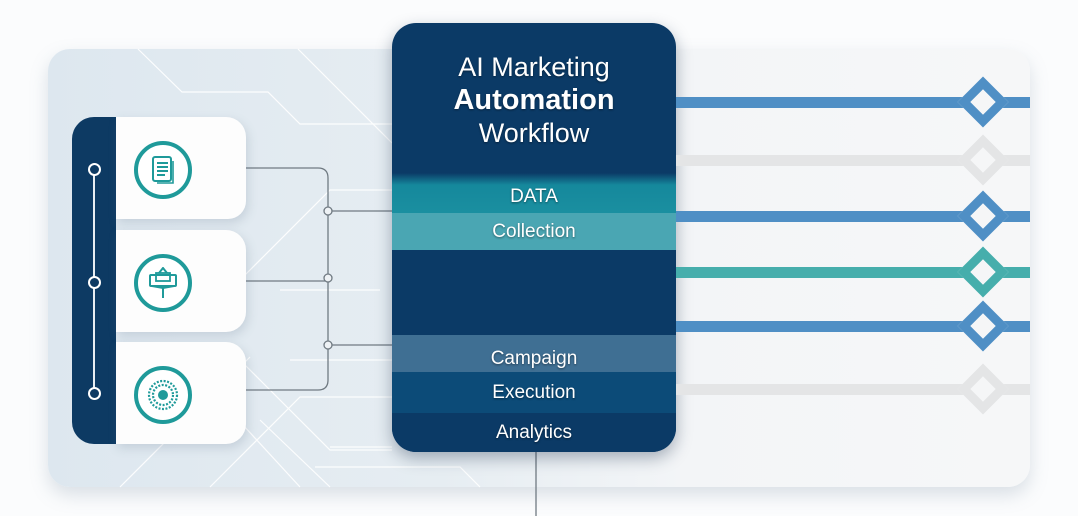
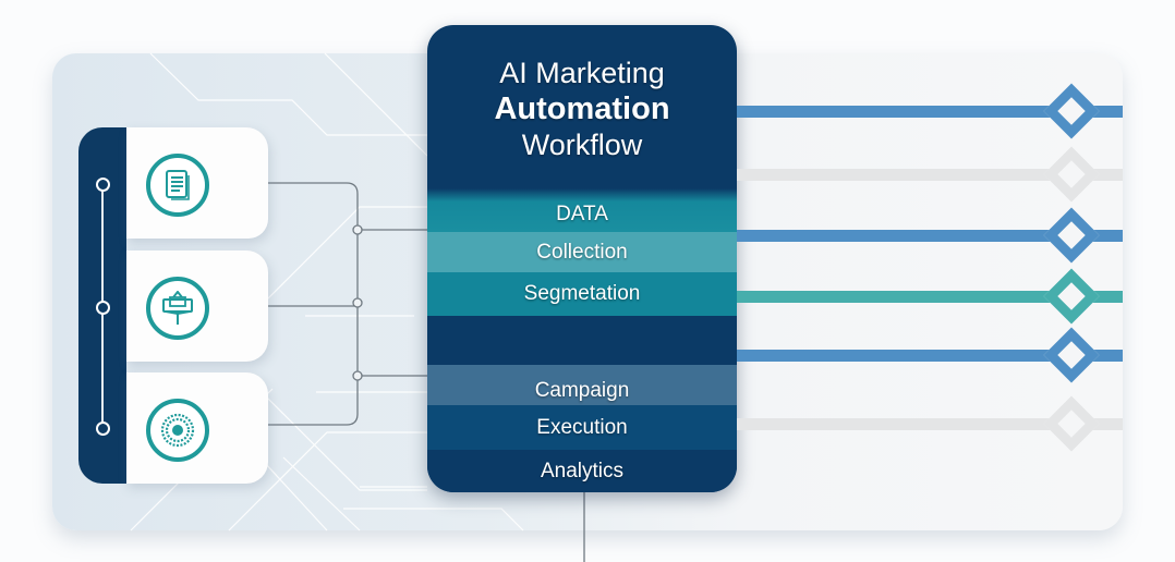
  AI Marketing
  Automation
  Workflow
  DATA
  Collection
+ Segmetation
  Campaign
  Execution
  Analytics
